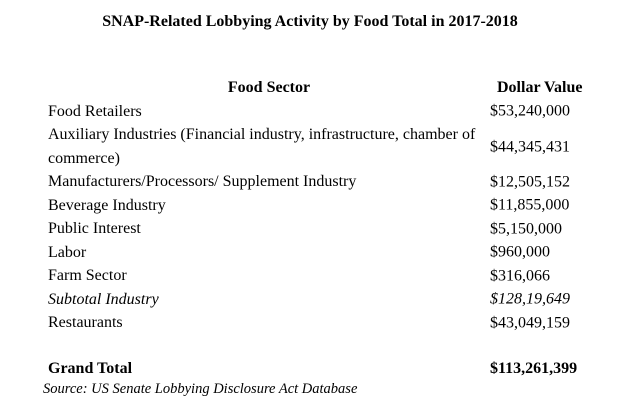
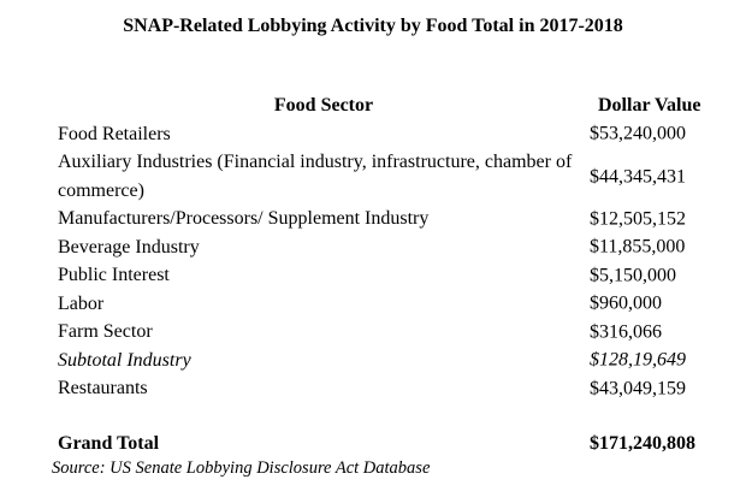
  SNAP-Related Lobbying Activity by Food Total in 2017-2018
  Food Sector
  Dollar Value
  Food Retailers
  $53,240,000
  Auxiliary Industries (Financial industry, infrastructure, chamber of commerce)
  $44,345,431
  Manufacturers/Processors/ Supplement Industry
  $12,505,152
  Beverage Industry
  $11,855,000
  Public Interest
  $5,150,000
  Labor
  $960,000
  Farm Sector
  $316,066
  Subtotal Industry
  $128,19,649
  Restaurants
  $43,049,159
  Grand Total
- $113,261,399
+ $171,240,808
  Source: US Senate Lobbying Disclosure Act Database
